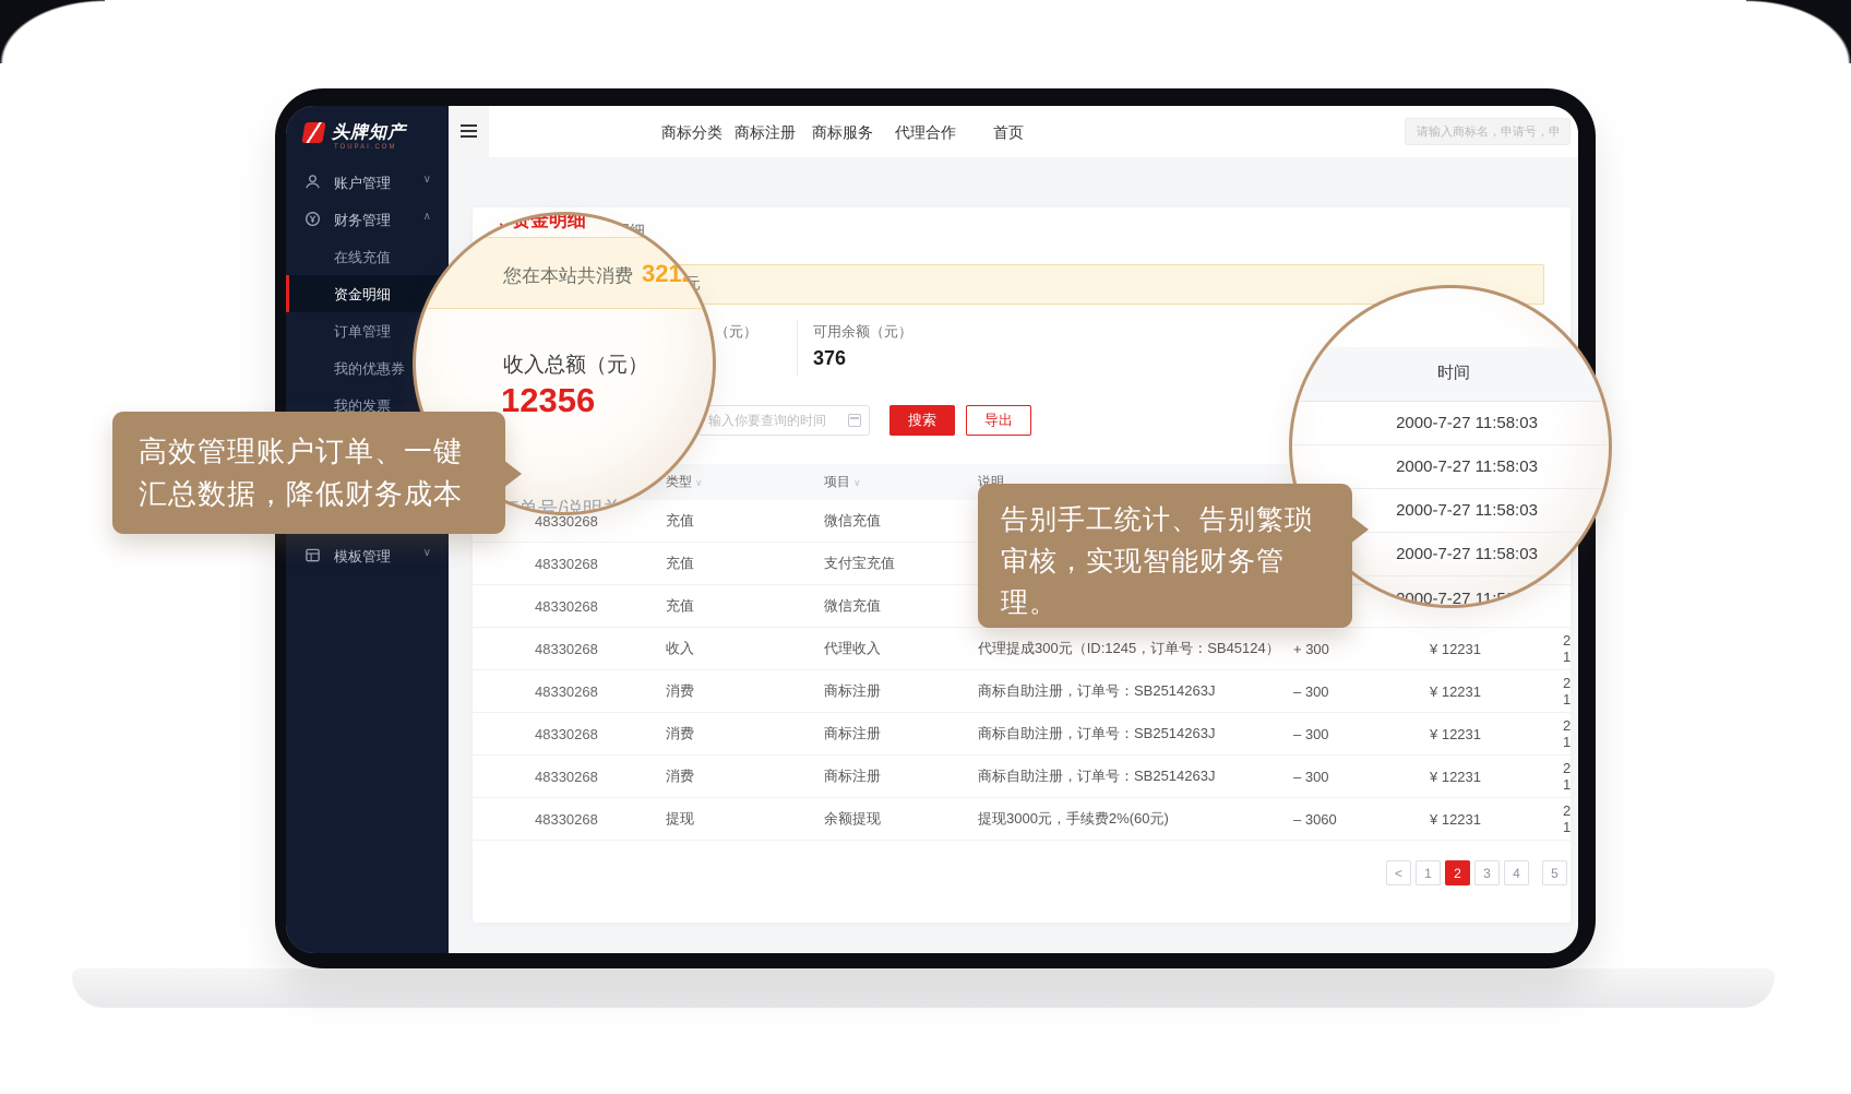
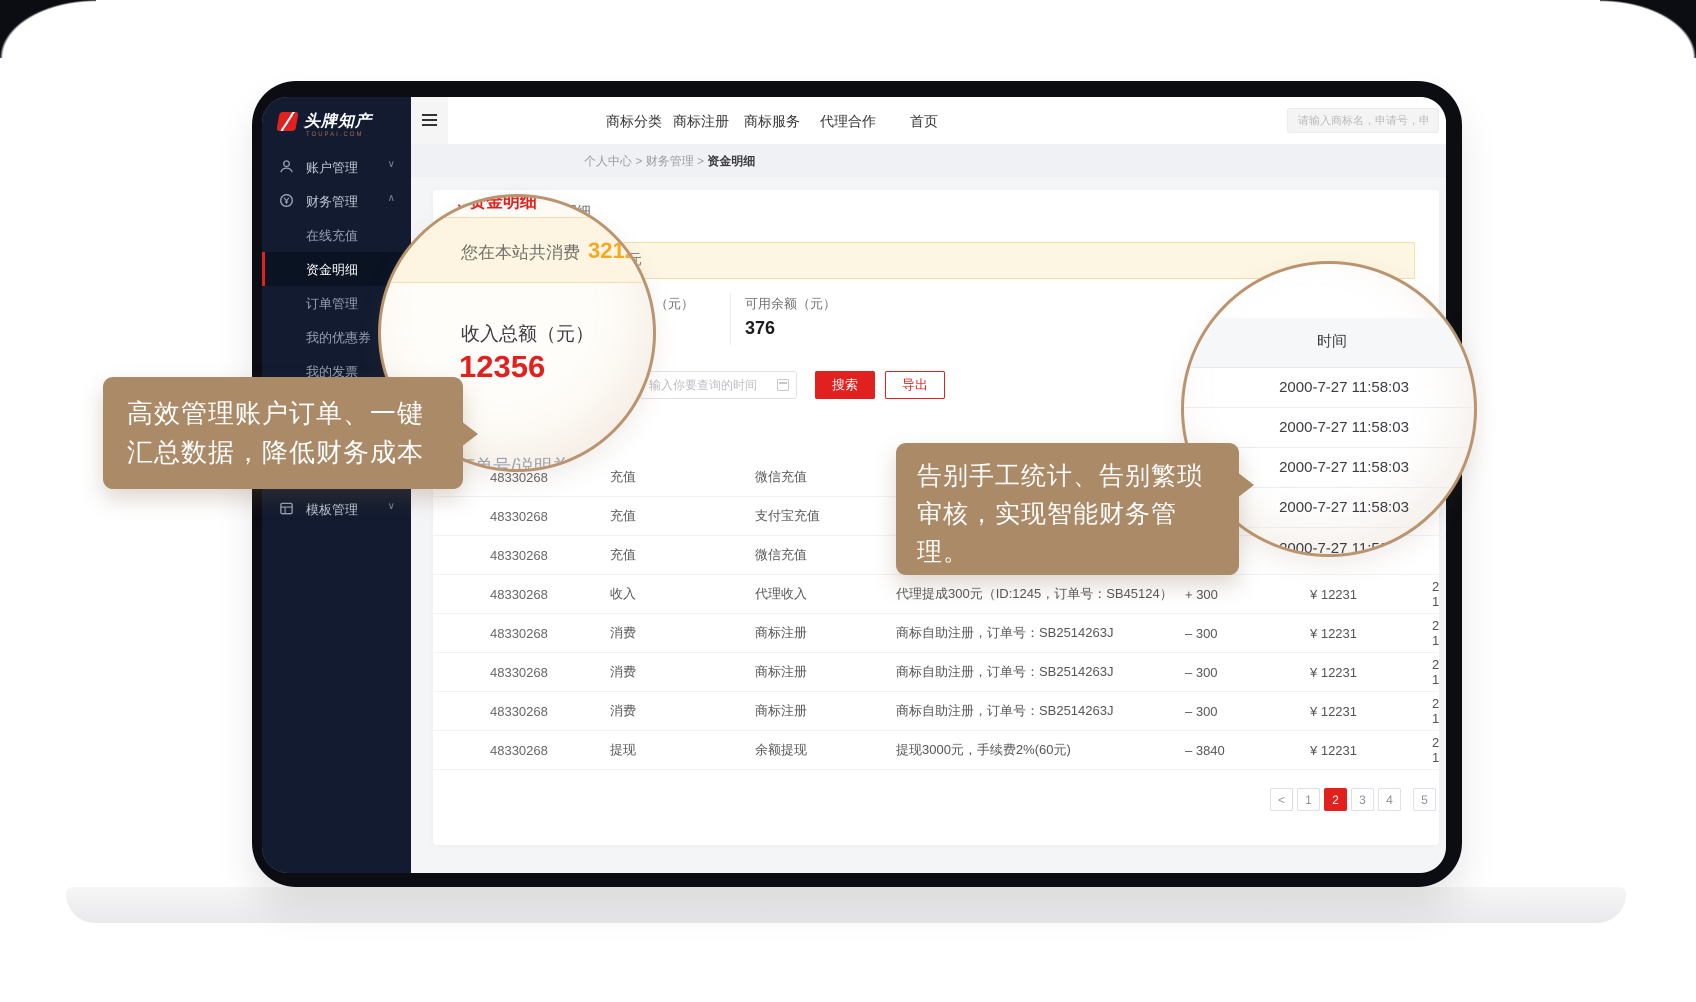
  头牌知产
  账户管理
  ∨
  财务管理
  ∧
  在线充值
  资金明细
  订单管理
  我的优惠券
  我的发票
  模板管理
  ∨
  商标分类
  商标注册
  商标服务
  代理合作
  首页
  请输入商标名，申请号，申
+ 个人中心 > 财务管理 > 资金明细
  （元）
  可用余额（元）
  376
  输入你要查询的时间
  搜索
  导出
- 类型 ∨
- 项目 ∨
- 说明
  48330268
  充值
  微信充值
  48330268
  充值
  支付宝充值
  48330268
  充值
  微信充值
  48330268
  收入
  代理收入
  代理提成300元（ID:1245，订单号：SB45124）
  + 300
  ¥ 12231
  48330268
  消费
  商标注册
  商标自助注册，订单号：SB2514263J
  – 300
  ¥ 12231
  48330268
  消费
  商标注册
  商标自助注册，订单号：SB2514263J
  – 300
  ¥ 12231
  48330268
  消费
  商标注册
  商标自助注册，订单号：SB2514263J
  – 300
  ¥ 12231
  48330268
  提现
  余额提现
  提现3000元，手续费2%(60元)
- – 3060
+ – 3840
  ¥ 12231
  <
  1
  2
  3
  4
  5
  资金明细
  您在本站共消费
  32124
  收入总额（元）
  12356
  订单号/说明关键字
  时间
  2000-7-27 11:58:03
  2000-7-27 11:58:03
  2000-7-27 11:58:03
  2000-7-27 11:58:03
  2000-7-27 11:58:03
  高效管理账户订单、一键汇总数据，降低财务成本
  告别手工统计、告别繁琐审核，实现智能财务管理。
